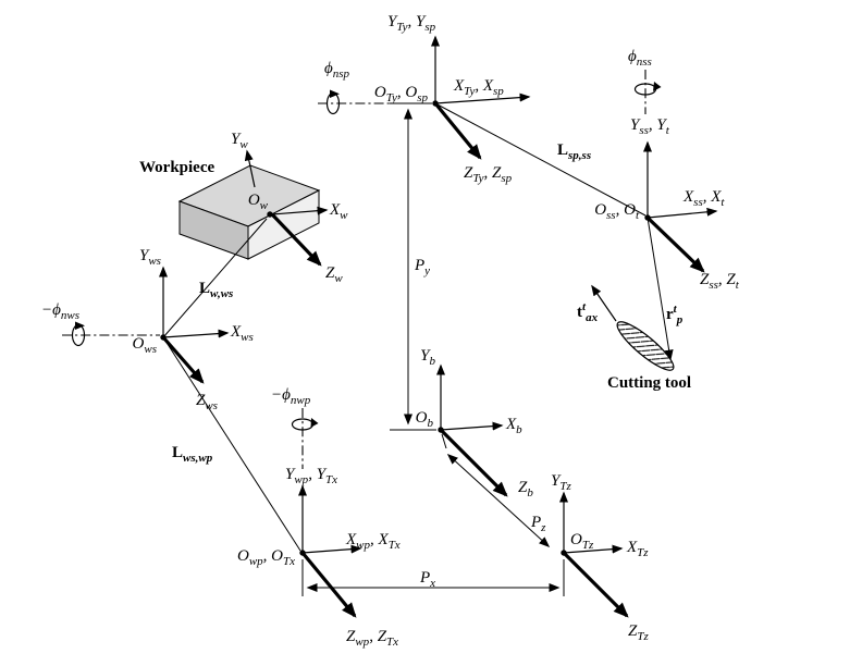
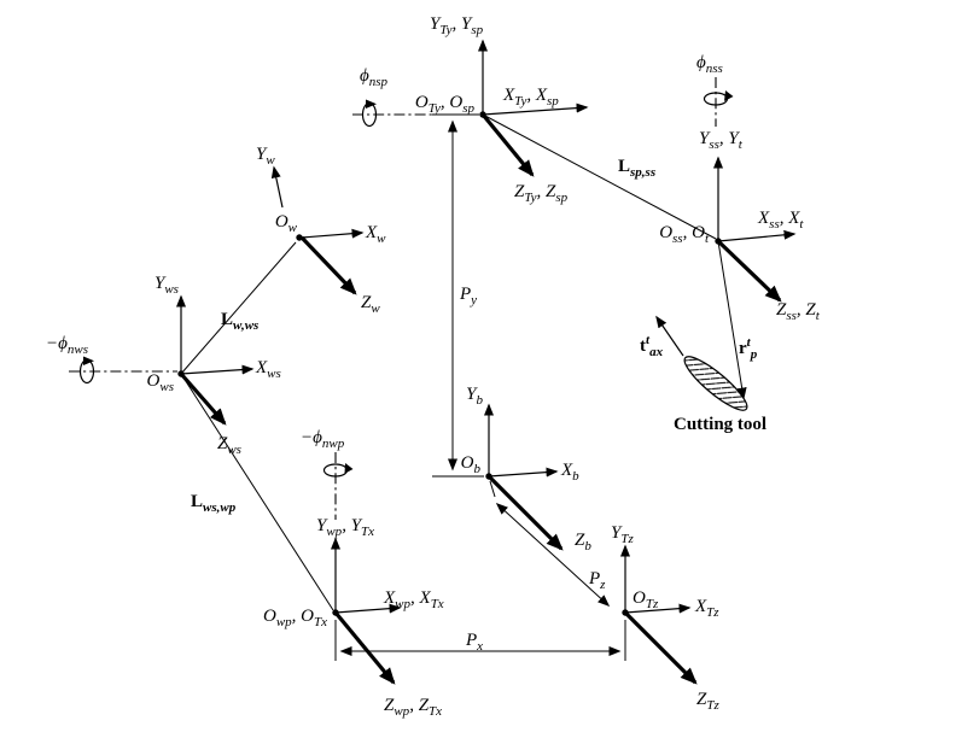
- Workpiece
  Lsp,ss
  Lw,ws
  Lws,wp
  Py
  Px
  Pz
  ϕnsp
  YTy, Ysp
  XTy, Xsp
  ZTy, Zsp
  OTy, Osp
  ϕnss
  Yss, Yt
  Xss, Xt
  Zss, Zt
  Oss, Ot
  Yw
  Xw
  Zw
  Ow
  −ϕnws
  Yws
  Xws
  Zws
  Ows
  Yb
  Xb
  Zb
  Ob
  −ϕnwp
  Ywp, YTx
  Xwp, XTx
  Zwp, ZTx
  Owp, OTx
  YTz
  XTz
  ZTz
  OTz
  rt p
  tt ax
  Cutting tool
